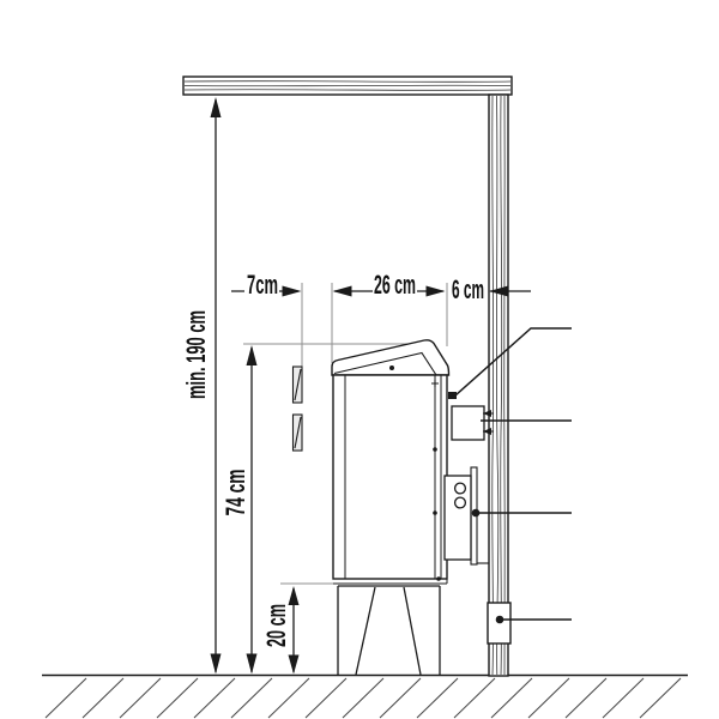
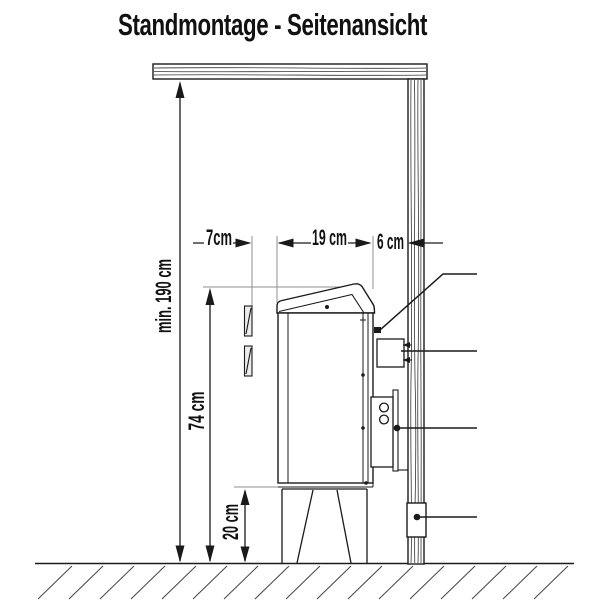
+ Standmontage - Seitenansicht
  7cm
- 26 cm
+ 19 cm
  6 cm
